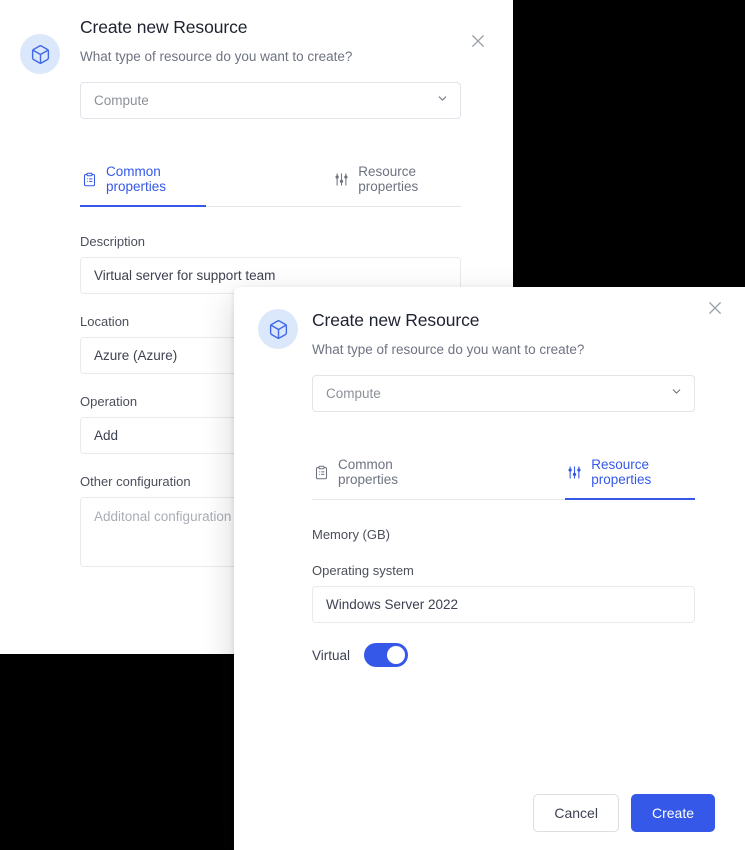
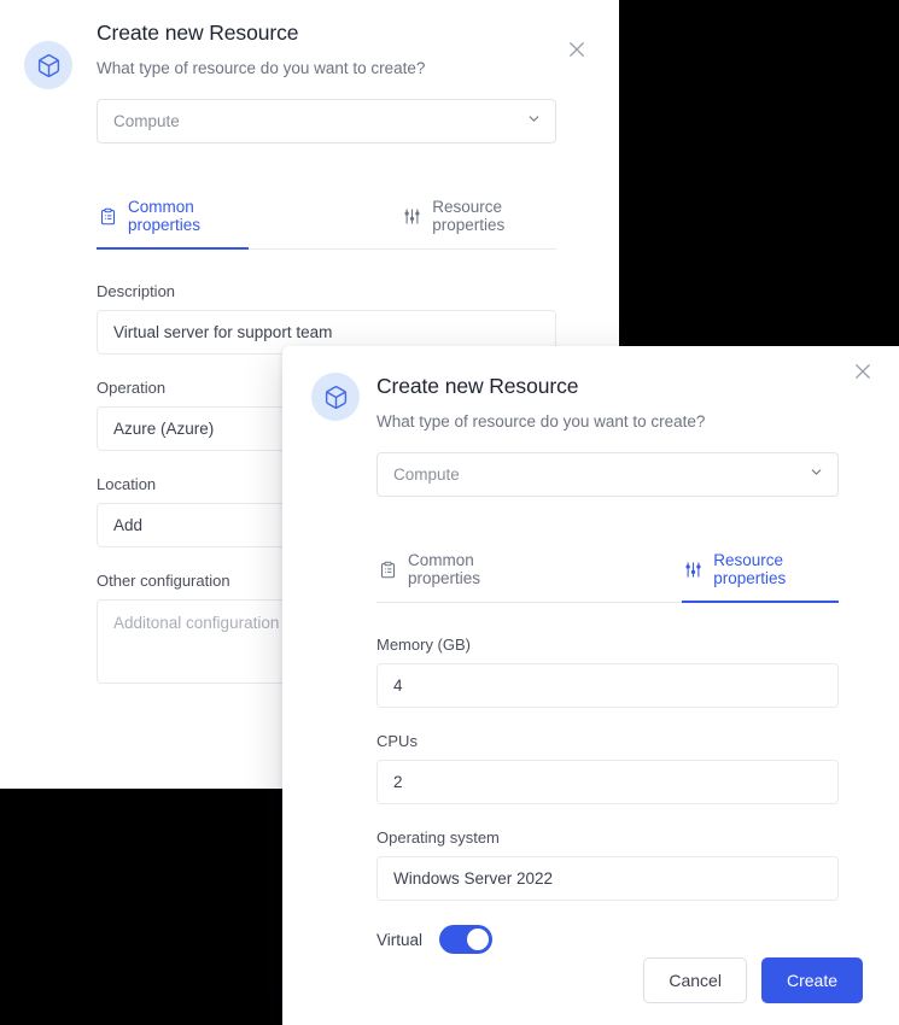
  Create new Resource
  What type of resource do you want to create?
  Compute
  Common properties
  Resource properties
  Description
  Virtual server for support team
- Location
+ Operation
  Azure (Azure)
- Operation
+ Location
  Add
  Other configuration
  Additonal configuration
  Create new Resource
  What type of resource do you want to create?
  Compute
  Common properties
  Resource properties
  Memory (GB)
+ 4
+ CPUs
+ 2
  Operating system
  Windows Server 2022
  Virtual
  Cancel
  Create
